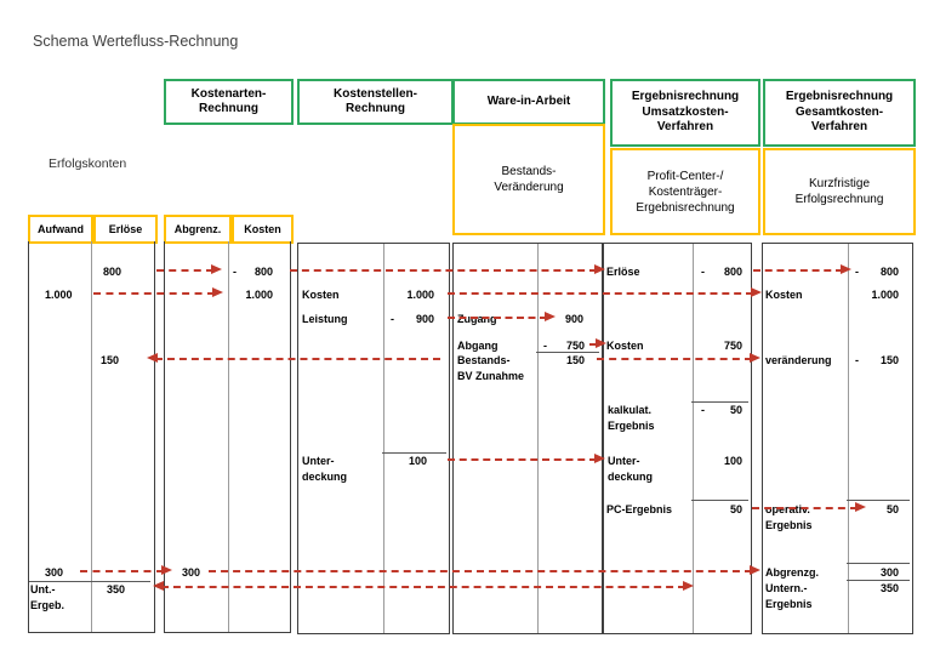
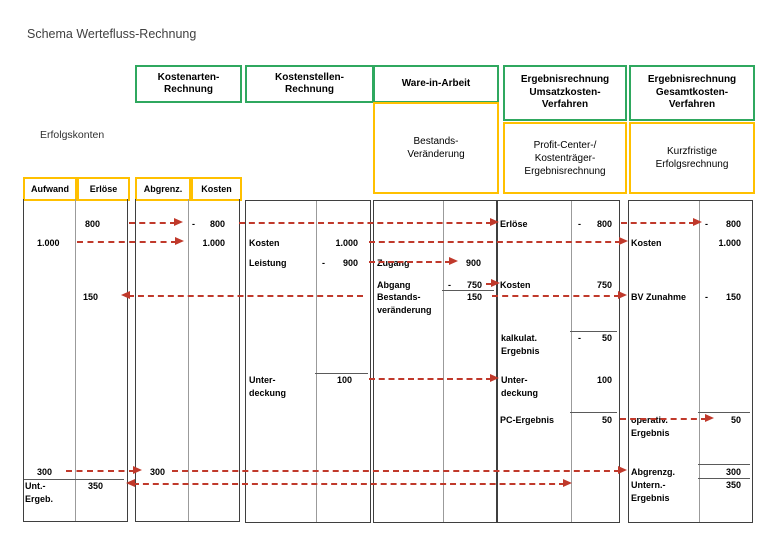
  Schema Wertefluss-Rechnung
  Erfolgskonten
  Kostenarten-
  Rechnung
  Kostenstellen-
  Rechnung
  Ware-in-Arbeit
  Ergebnisrechnung
  Umsatzkosten-
  Verfahren
  Ergebnisrechnung
  Gesamtkosten-
  Verfahren
  Bestands-
  Veränderung
  Profit-Center-/
  Kostenträger-
  Ergebnisrechnung
  Kurzfristige
  Erfolgsrechnung
  Aufwand
  Erlöse
  Abgrenz.
  Kosten
  800
  1.000
  150
  300
  Unt.-
  Ergeb.
  350
  -
  800
  1.000
  300
  Kosten
  1.000
  Leistung
  -
  900
  Unter-
  deckung
  100
  Zugang
  900
  Abgang
  -
  750
  Bestands-
- BV Zunahme
+ veränderung
  150
  Erlöse
  -
  800
  Kosten
  750
  kalkulat.
  Ergebnis
  -
  50
  Unter-
  deckung
  100
  PC-Ergebnis
  50
  -
  800
  Kosten
  1.000
- veränderung
+ BV Zunahme
  -
  150
  operativ.
  Ergebnis
  50
  Abgrenzg.
  300
  Untern.-
  Ergebnis
  350
